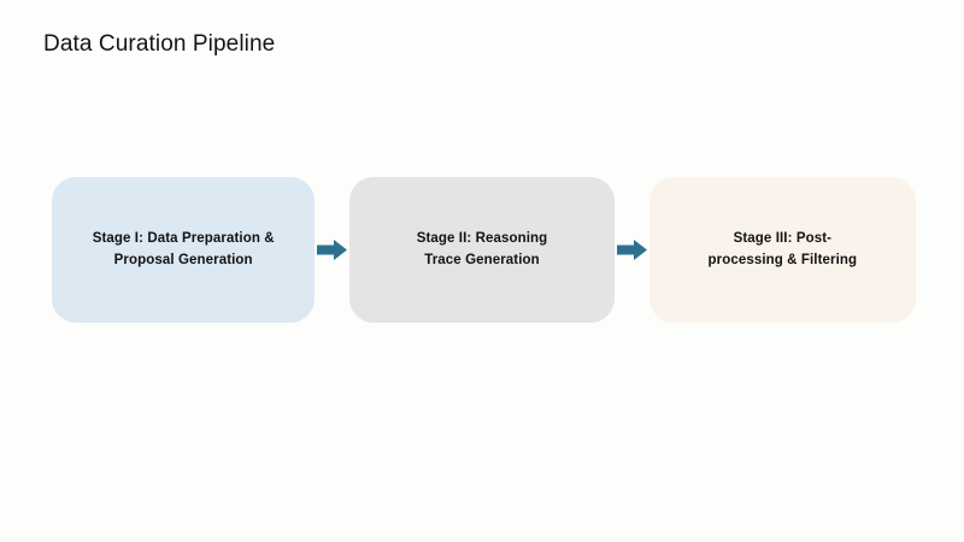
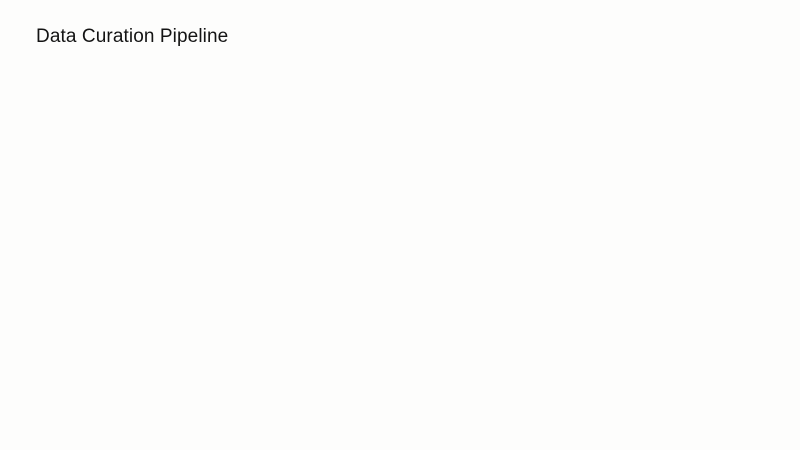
  Data Curation Pipeline
- Stage I: Data Preparation &
- Proposal Generation
- Stage II: Reasoning
- Trace Generation
- Stage III: Post-
- processing & Filtering
